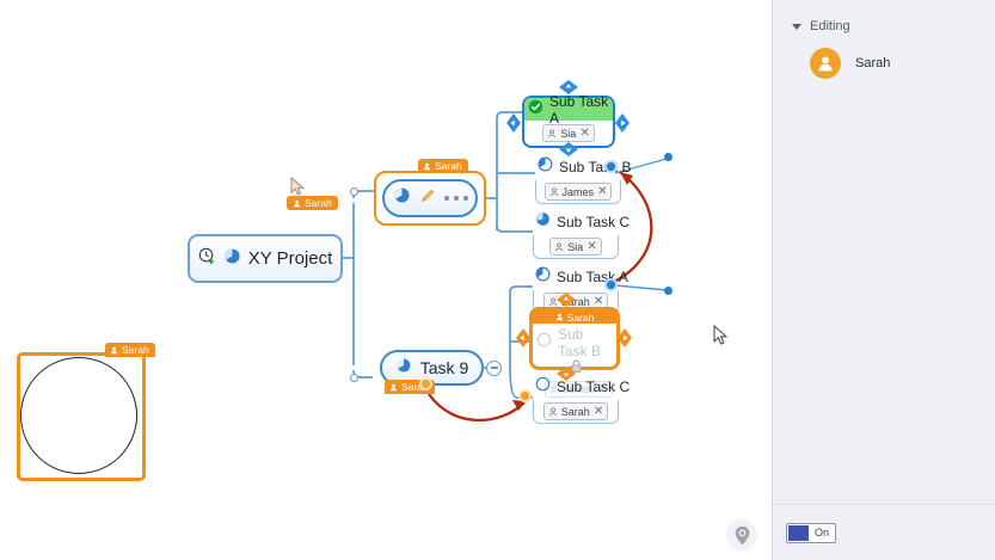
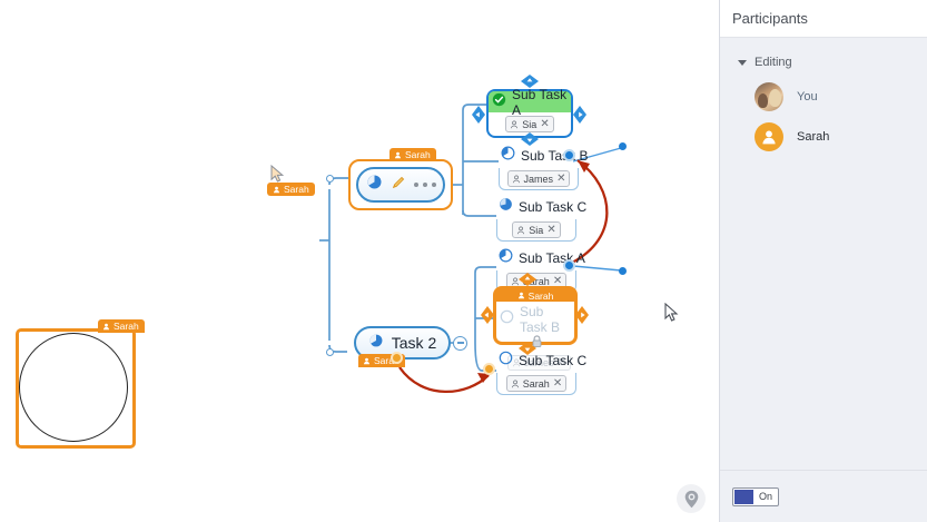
- XY Project
  Sarah
- Task 9
+ Task 2
  Sub Task A
  Sia
  ✕
  Sub Ta B
  James
  ✕
  Sub Task C
  Sia
  ✕
  Sub Task A
  ✕
  Sarah
  Sub Task B
  James
  ✕
  Sub Task C
  Sarah
  ✕
  Sarah
  Sarah
+ Participants
  Editing
+ You
  Sarah
  On
